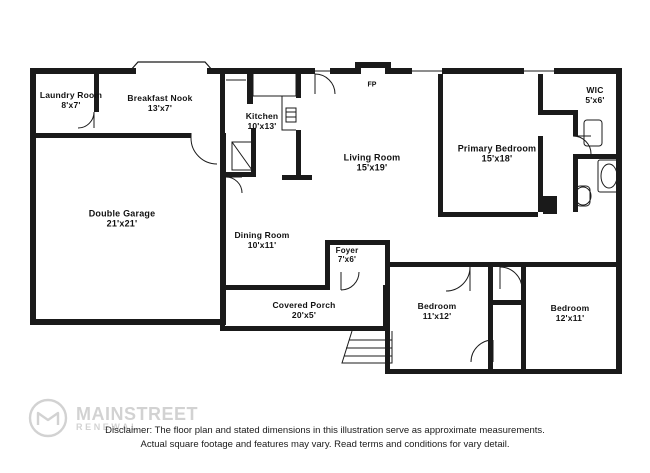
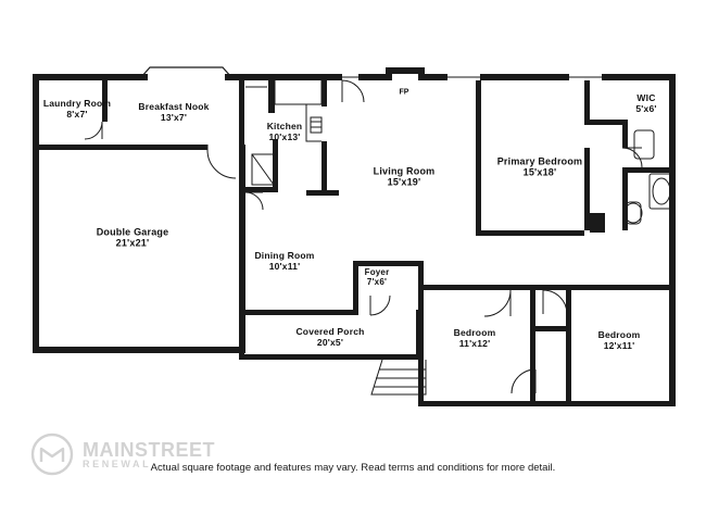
  Laundry Room
  8'x7'
  Breakfast Nook
  13'x7'
  Kitchen
  10'x13'
  Double Garage
  21'x21'
  Dining Room
  10'x11'
  Living Room
  15'x19'
  Foyer
  7'x6'
  Covered Porch
  20'x5'
  Primary Bedroom
  15'x18'
  WIC
  5'x6'
  Bedroom
  11'x12'
  Bedroom
  12'x11'
  MAINSTREET
  RENEWAL
- Disclaimer: The floor plan and stated dimensions in this illustration serve as approximate measurements.
- Actual square footage and features may vary. Read terms and conditions for vary detail.
+ Actual square footage and features may vary. Read terms and conditions for more detail.
